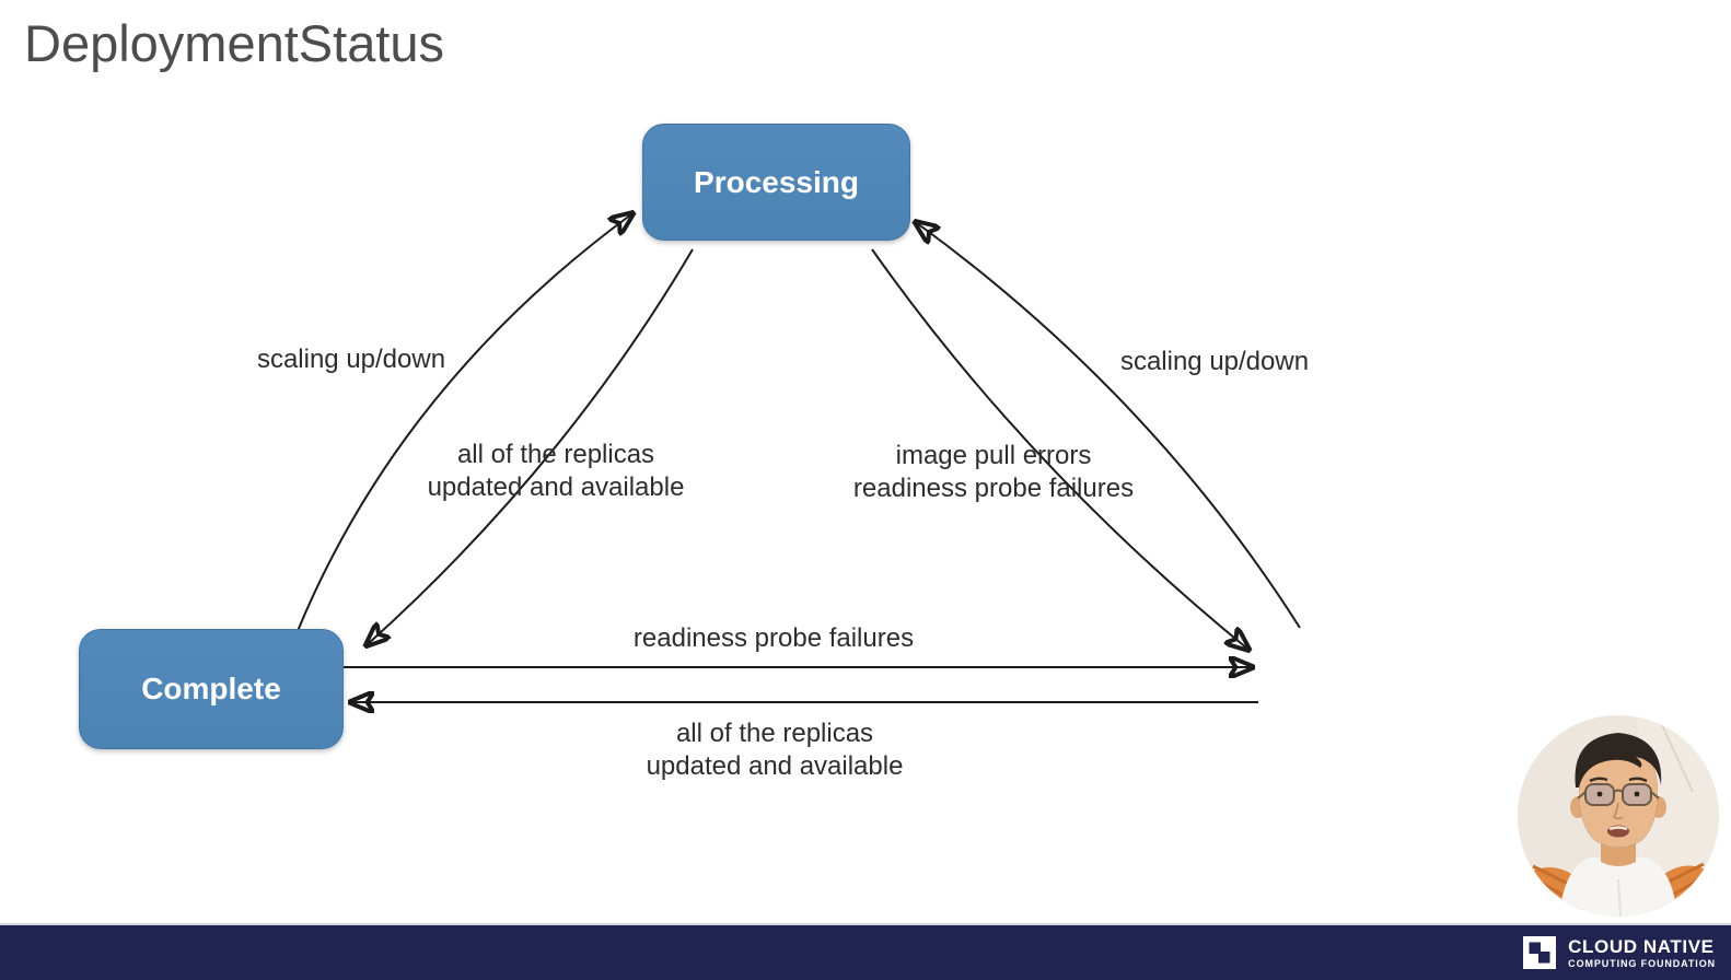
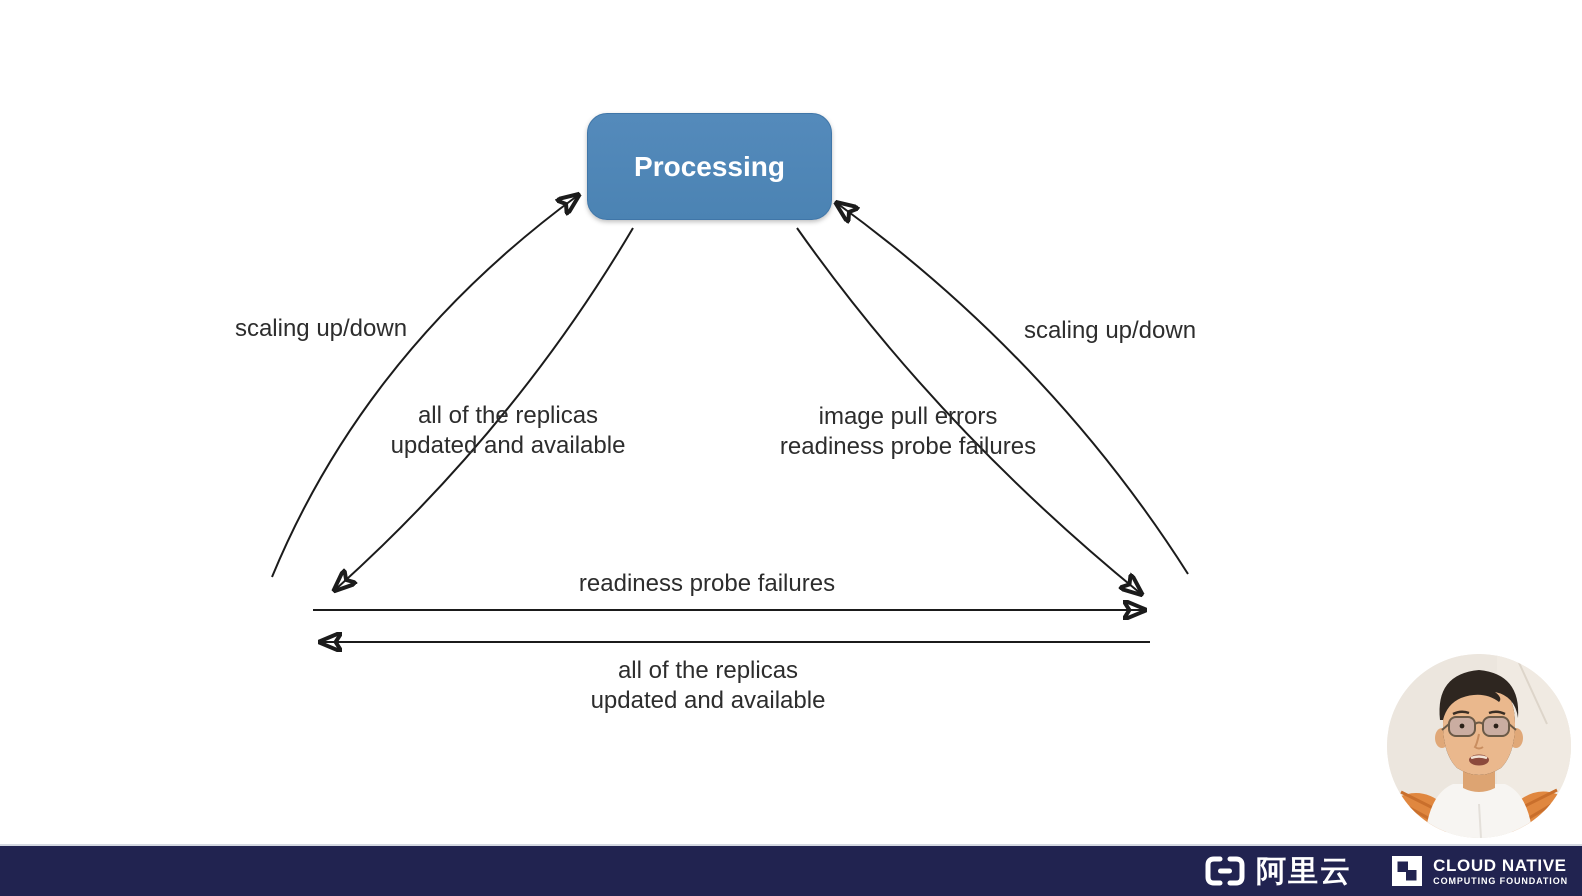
- DeploymentStatus
  Processing
- Complete
  scaling up/down
  all of the replicas
  updated and available
  image pull errors
  readiness probe failures
  scaling up/down
  readiness probe failures
  all of the replicas
  updated and available
+ 阿里云
  CLOUD NATIVE
  COMPUTING FOUNDATION
